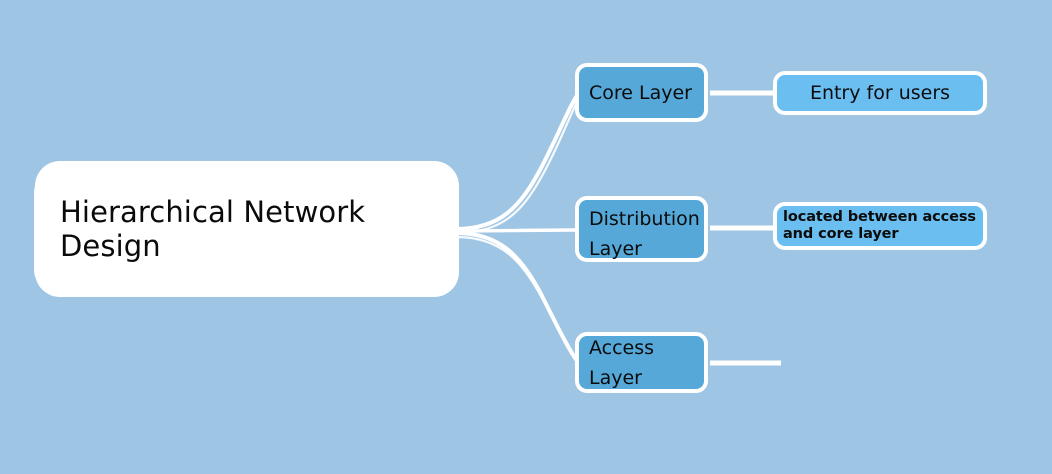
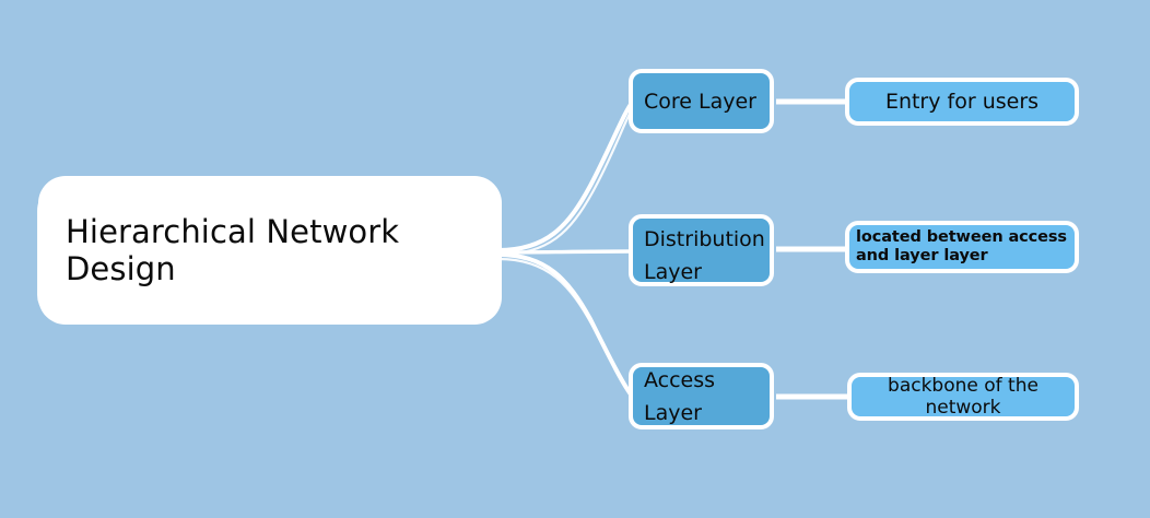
  Hierarchical Network Design
  Core Layer
  Distribution Layer
  Access Layer
  Entry for users
- located between access and core layer
+ located between access and layer layer
+ backbone of the network
